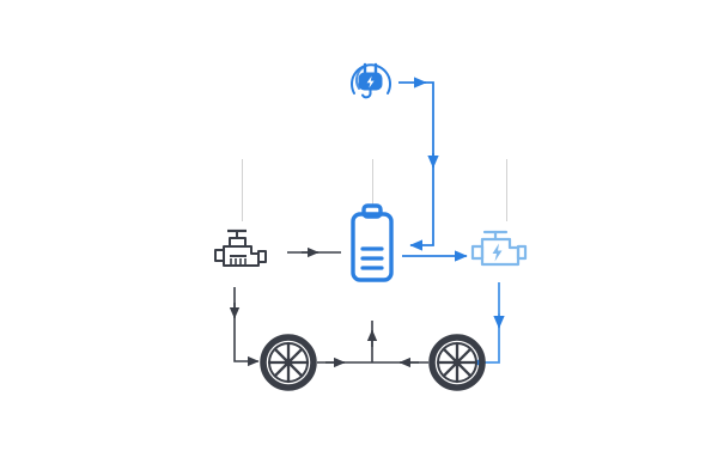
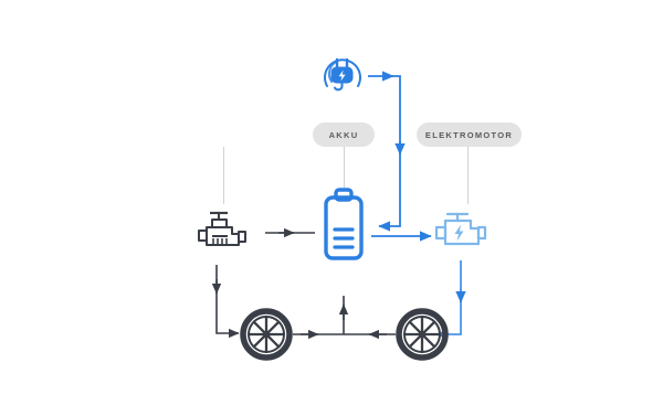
+ AKKU
+ ELEKTROMOTOR
